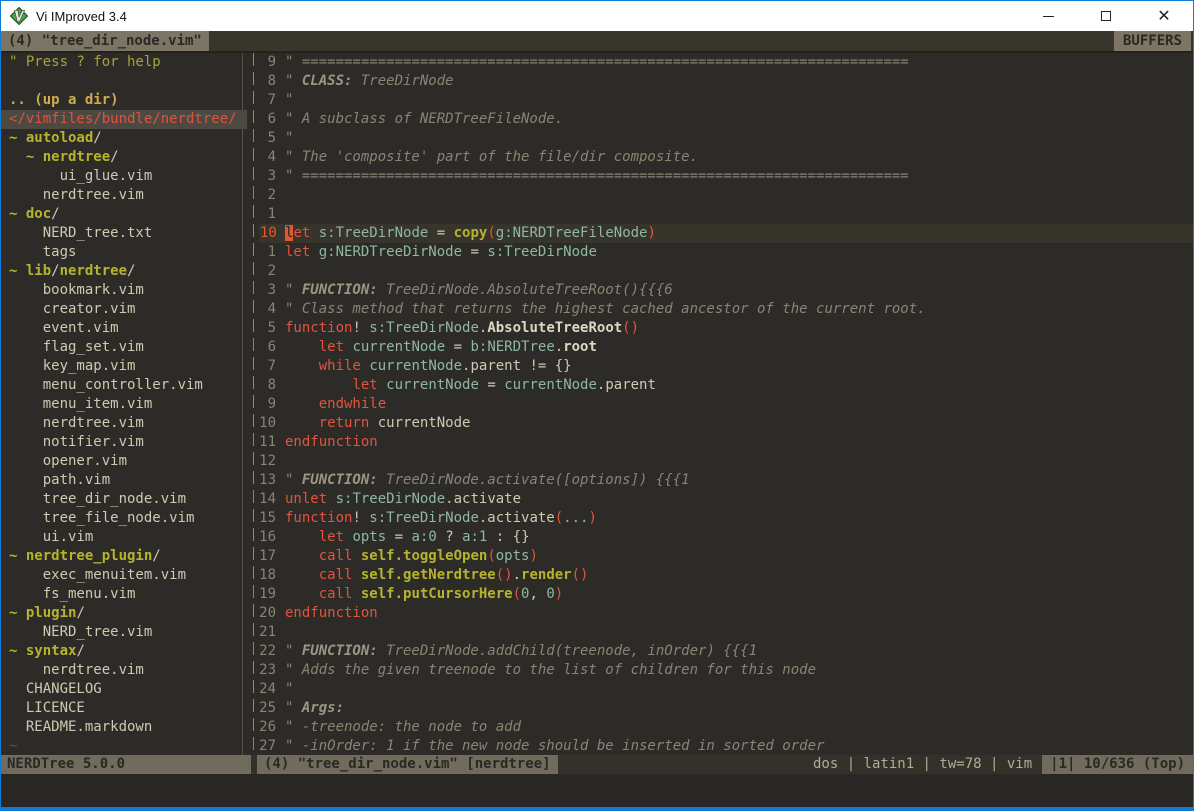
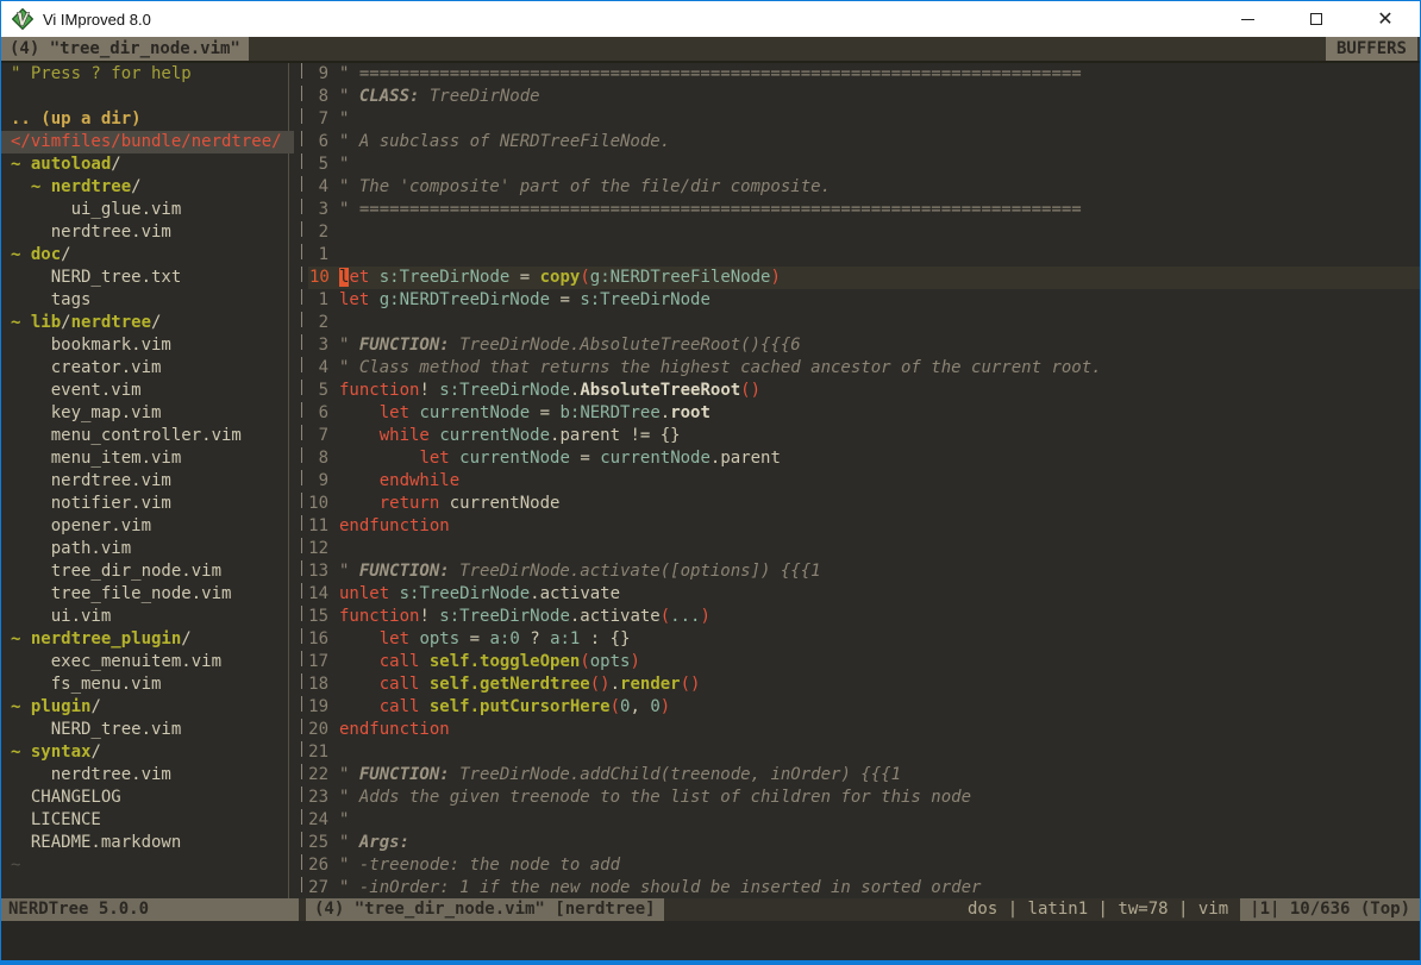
- Vi IMproved 3.4
+ Vi IMproved 8.0
  ✕
  (4) "tree_dir_node.vim"
  BUFFERS
  " Press ? for help
  .. (up a dir)
  </vimfiles/bundle/nerdtree/
  ~ autoload/
  ~ nerdtree/
  ui_glue.vim
  nerdtree.vim
  ~ doc/
  NERD_tree.txt
  tags
  ~ lib/nerdtree/
  bookmark.vim
  creator.vim
  event.vim
- flag_set.vim
  key_map.vim
  menu_controller.vim
  menu_item.vim
  nerdtree.vim
  notifier.vim
  opener.vim
  path.vim
  tree_dir_node.vim
  tree_file_node.vim
  ui.vim
  ~ nerdtree_plugin/
  exec_menuitem.vim
  fs_menu.vim
  ~ plugin/
  NERD_tree.vim
  ~ syntax/
  nerdtree.vim
  CHANGELOG
  LICENCE
  README.markdown
  ~
  9
  " ========================================================================
  8
  " CLASS: TreeDirNode
  7
  "
  6
  " A subclass of NERDTreeFileNode.
  5
  "
  4
  " The 'composite' part of the file/dir composite.
  3
  " ========================================================================
  2
  1
  10
  let s:TreeDirNode = copy(g:NERDTreeFileNode)
  1
  let g:NERDTreeDirNode = s:TreeDirNode
  2
  3
  " FUNCTION: TreeDirNode.AbsoluteTreeRoot(){{{6
  4
  " Class method that returns the highest cached ancestor of the current root.
  5
  function! s:TreeDirNode.AbsoluteTreeRoot()
  6
  let currentNode = b:NERDTree.root
  7
  while currentNode.parent != {}
  8
  let currentNode = currentNode.parent
  9
  endwhile
  10
  return currentNode
  11
  endfunction
  12
  13
  " FUNCTION: TreeDirNode.activate([options]) {{{1
  14
  unlet s:TreeDirNode.activate
  15
  function! s:TreeDirNode.activate(...)
  16
  let opts = a:0 ? a:1 : {}
  17
  call self.toggleOpen(opts)
  18
  call self.getNerdtree().render()
  19
  call self.putCursorHere(0, 0)
  20
  endfunction
  21
  22
  " FUNCTION: TreeDirNode.addChild(treenode, inOrder) {{{1
  23
  " Adds the given treenode to the list of children for this node
  24
  "
  25
  " Args:
  26
  " -treenode: the node to add
  27
  " -inOrder: 1 if the new node should be inserted in sorted order
  NERDTree 5.0.0
  (4) "tree_dir_node.vim" [nerdtree]
  dos | latin1 | tw=78 | vim
  |1| 10/636 (Top)
